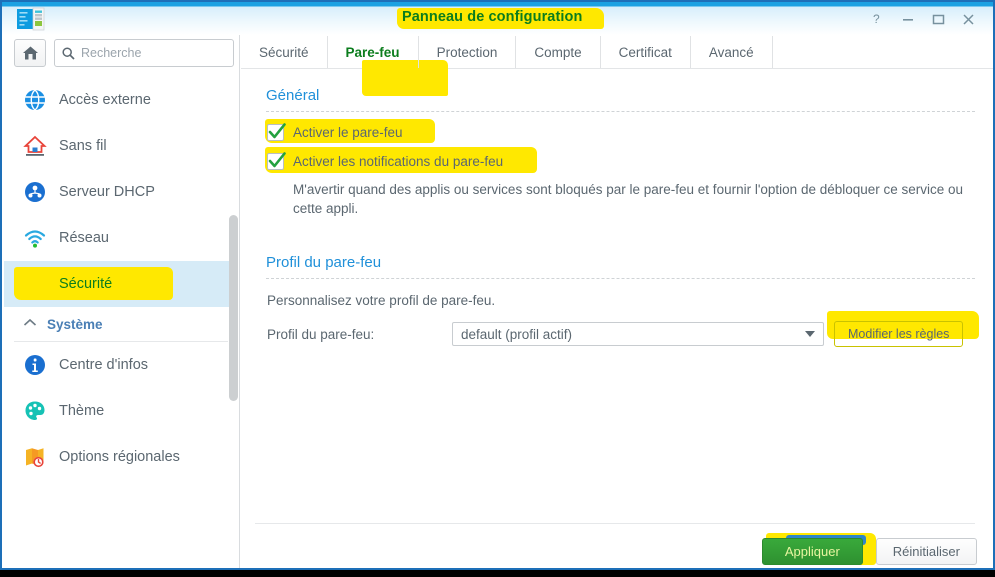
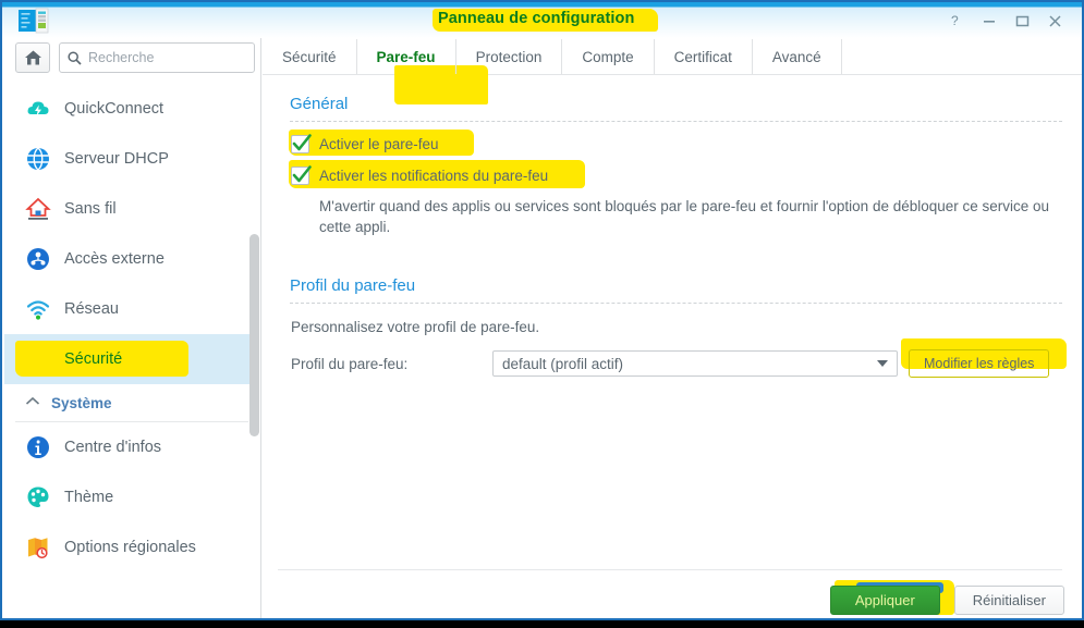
  Panneau de configuration
  ?
  Recherche
+ QuickConnect
- Accès externe
+ Serveur DHCP
  Sans fil
- Serveur DHCP
+ Accès externe
  Réseau
  Sécurité
  Système
  Centre d'infos
  Thème
  Options régionales
  Sécurité
  Pare-feu
  Protection
  Compte
  Certificat
  Avancé
  Général
  Activer le pare-feu
  Activer les notifications du pare-feu
  M'avertir quand des applis ou services sont bloqués par le pare-feu et fournir l'option de débloquer ce service ou cette appli.
  Profil du pare-feu
  Personnalisez votre profil de pare-feu.
  Profil du pare-feu:
  default (profil actif)
  Modifier les règles
  Appliquer
  Réinitialiser
